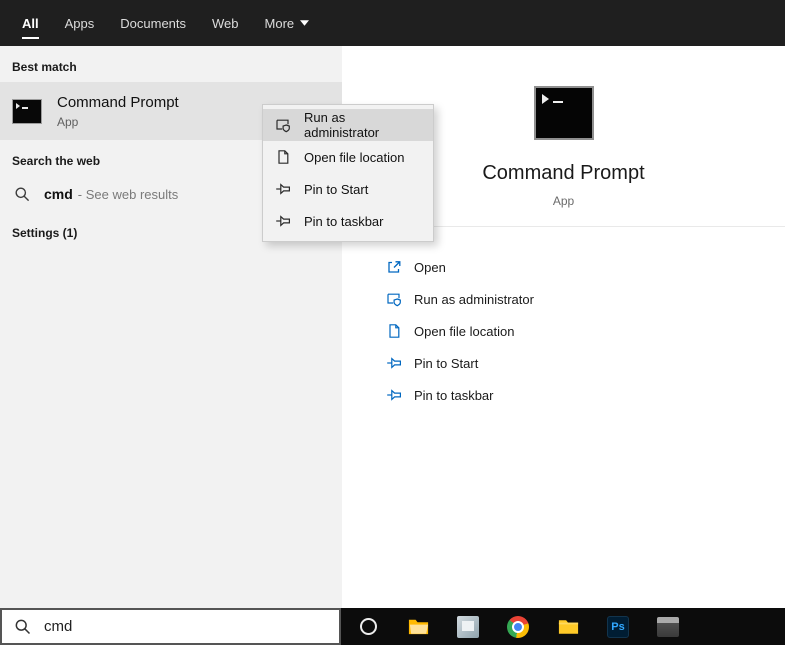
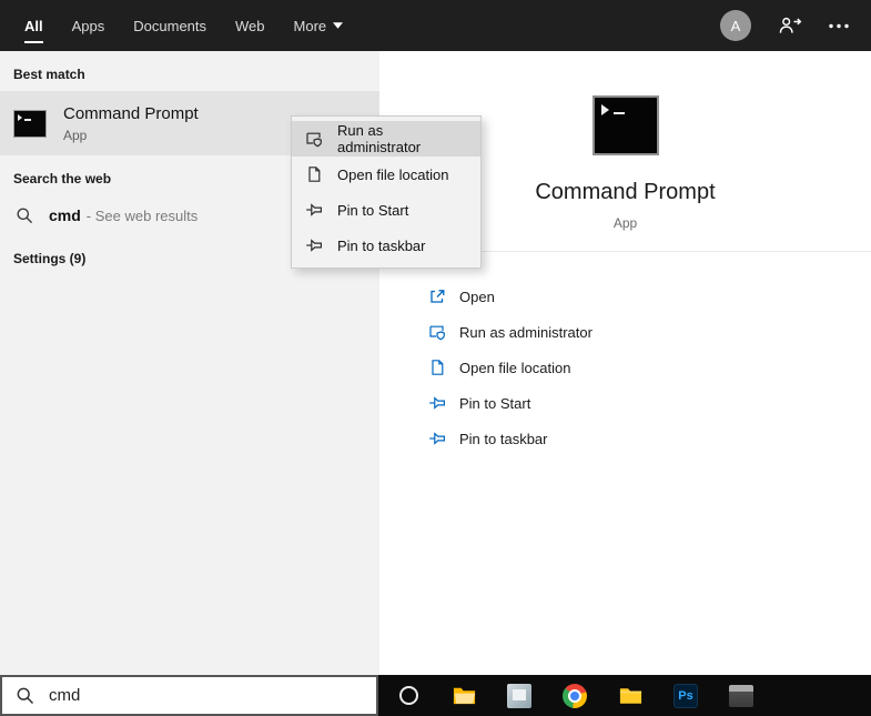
  All
  Apps
  Documents
  Web
  More
+ A
  Best match
  Command Prompt
  App
  Search the web
  cmd
  - See web results
- Settings (1)
+ Settings (9)
  Command Prompt
  App
  Open
  Run as administrator
  Open file location
  Pin to Start
  Pin to taskbar
  Run as administrator
  Open file location
  Pin to Start
  Pin to taskbar
  cmd
  Ps
